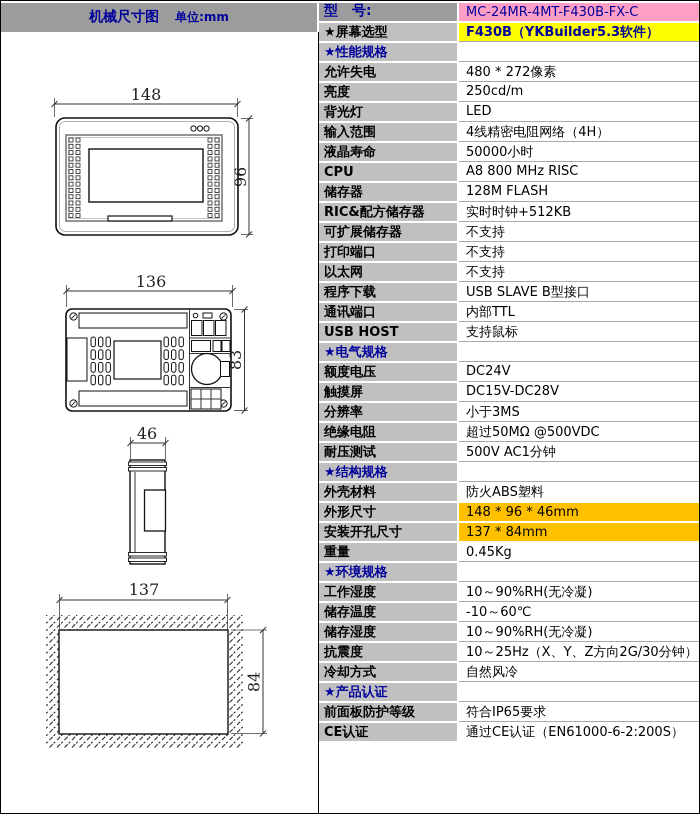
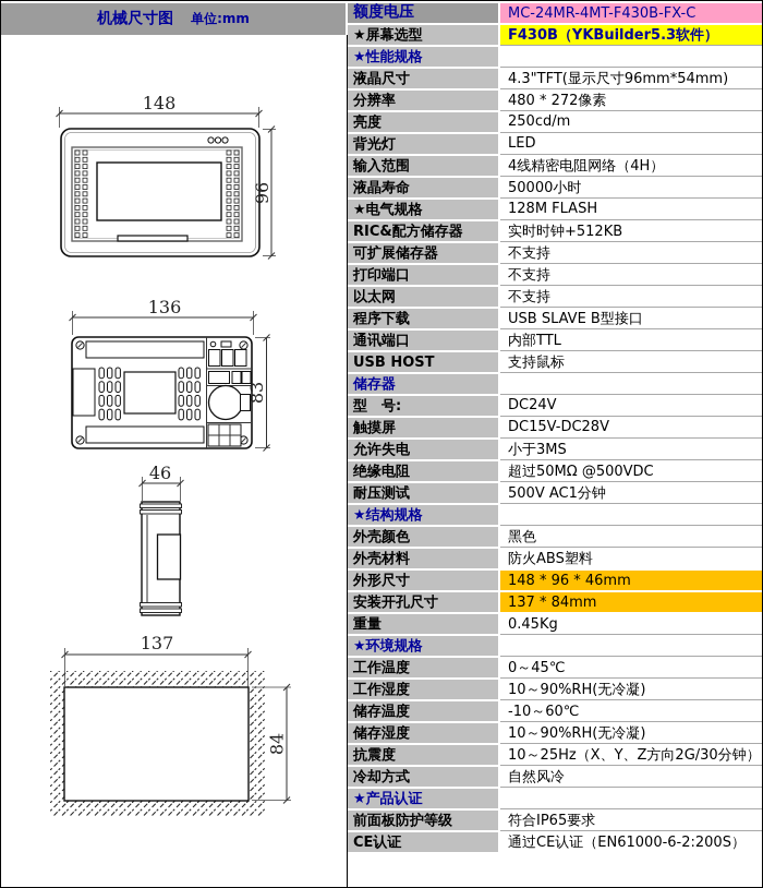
  机械尺寸图
  单位:mm
  148
  136
  46
  137
- 型 号:	MC-24MR-4MT-F430B-FX-C
+ 额度电压	MC-24MR-4MT-F430B-FX-C
  ★屏幕选型	F430B（YKBuilder5.3软件）
  ★性能规格
+ 液晶尺寸	4.3"TFT(显示尺寸96mm*54mm)
- 允许失电	480 * 272像素
+ 分辨率	480 * 272像素
  亮度	250cd/m
  背光灯	LED
  输入范围	4线精密电阻网络（4H）
  液晶寿命	50000小时
- CPU	A8 800 MHz RISC
- 储存器	128M FLASH
+ ★电气规格	128M FLASH
  RIC&配方储存器	实时时钟+512KB
  可扩展储存器	不支持
  打印端口	不支持
  以太网	不支持
  程序下载	USB SLAVE B型接口
  通讯端口	内部TTL
  USB HOST	支持鼠标
- ★电气规格
+ 储存器
- 额度电压	DC24V
+ 型 号:	DC24V
  触摸屏	DC15V-DC28V
- 分辨率	小于3MS
+ 允许失电	小于3MS
  绝缘电阻	超过50MΩ @500VDC
  耐压测试	500V AC1分钟
  ★结构规格
+ 外壳颜色	黑色
  外壳材料	防火ABS塑料
  外形尺寸	148 * 96 * 46mm
  安装开孔尺寸	137 * 84mm
  重量	0.45Kg
  ★环境规格
+ 工作温度	0～45℃
  工作湿度	10～90%RH(无冷凝)
  储存温度	-10～60℃
  储存湿度	10～90%RH(无冷凝)
  抗震度	10～25Hz（X、Y、Z方向2G/30分钟）
  冷却方式	自然风冷
  ★产品认证
  前面板防护等级	符合IP65要求
  CE认证	通过CE认证（EN61000-6-2:200S）
